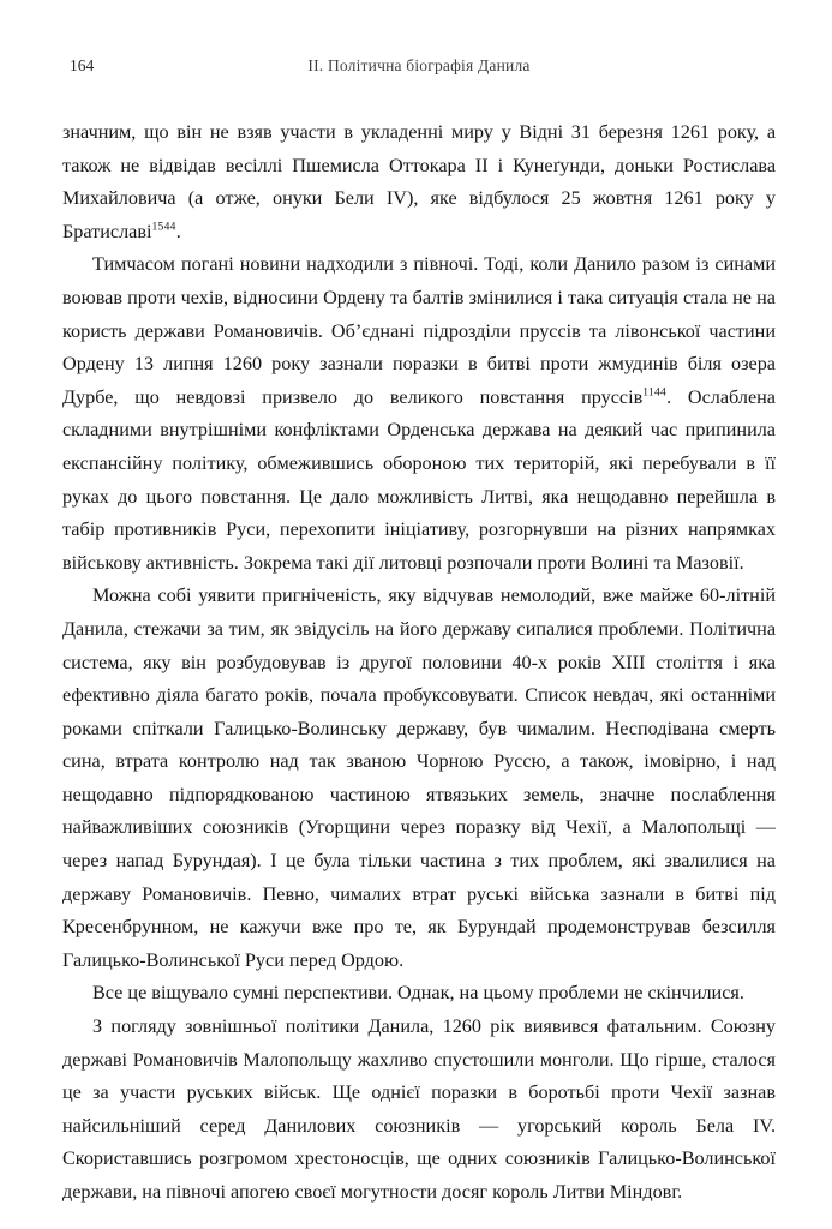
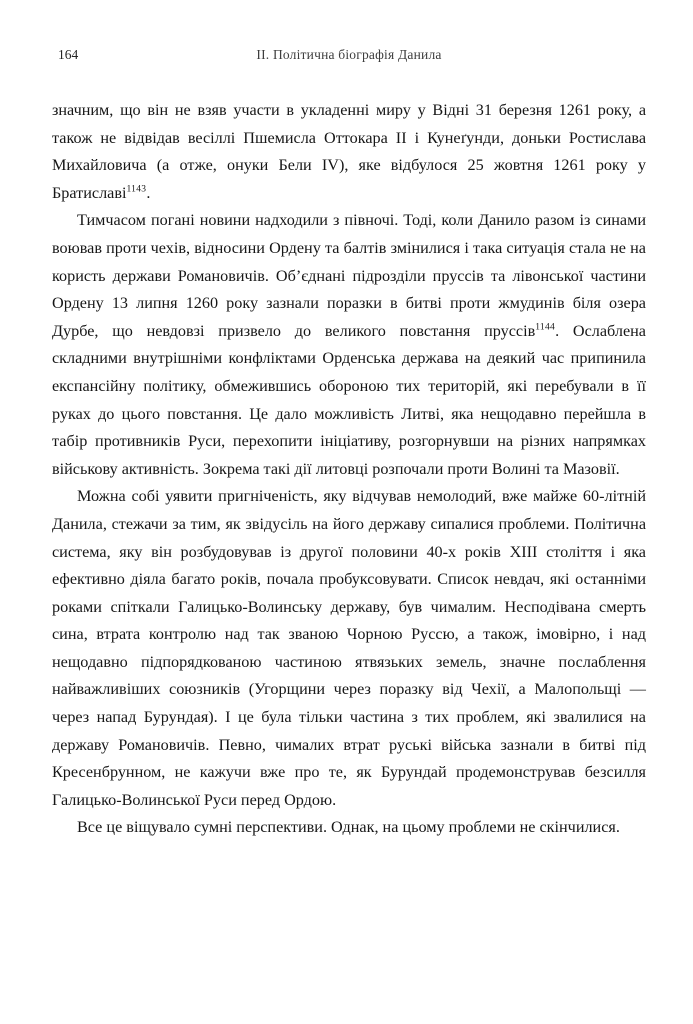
  164
  ІІ. Політична біографія Данила
- значним, що він не взяв участи в укладенні миру у Відні 31 березня 1261 року, а також не відвідав весіллі Пшемисла Оттокара ІІ і Кунеґунди, доньки Ростислава Михайловича (а отже, онуки Бели IV), яке відбулося 25 жовтня 1261 року у Братиславі1544.
+ значним, що він не взяв участи в укладенні миру у Відні 31 березня 1261 року, а також не відвідав весіллі Пшемисла Оттокара ІІ і Кунеґунди, доньки Ростислава Михайловича (а отже, онуки Бели IV), яке відбулося 25 жовтня 1261 року у Братиславі1143.
  Тимчасом погані новини надходили з півночі. Тоді, коли Данило разом із синами воював проти чехів, відносини Ордену та балтів змінилися і така ситуація стала не на користь держави Романовичів. Об’єднані підрозділи пруссів та лівонської частини Ордену 13 липня 1260 року зазнали поразки в битві проти жмудинів біля озера Дурбе, що невдовзі призвело до великого повстання пруссів1144. Ослаблена складними внутрішніми конфліктами Орденська держава на деякий час припинила експансійну політику, обмежившись обороною тих територій, які перебували в її руках до цього повстання. Це дало можливість Литві, яка нещодавно перейшла в табір противників Руси, перехопити ініціативу, розгорнувши на різних напрямках військову активність. Зокрема такі дії литовці розпочали проти Волині та Мазовії.
  Можна собі уявити пригніченість, яку відчував немолодий, вже майже 60-літній Данила, стежачи за тим, як звідусіль на його державу сипалися проблеми. Політична система, яку він розбудовував із другої половини 40-х років ХІІІ століття і яка ефективно діяла багато років, почала пробуксовувати. Список невдач, які останніми роками спіткали Галицько-Волинську державу, був чималим. Несподівана смерть сина, втрата контролю над так званою Чорною Руссю, а також, імовірно, і над нещодавно підпорядкованою частиною ятвязьких земель, значне послаблення найважливіших союзників (Угорщини через поразку від Чехії, а Малопольщі — через напад Бурундая). І це була тільки частина з тих проблем, які звалилися на державу Романовичів. Певно, чималих втрат руські війська зазнали в битві під Кресенбрунном, не кажучи вже про те, як Бурундай продемонстрував безсилля Галицько-Волинської Руси перед Ордою.
  Все це віщувало сумні перспективи. Однак, на цьому проблеми не скінчилися.
- З погляду зовнішньої політики Данила, 1260 рік виявився фатальним. Союзну державі Романовичів Малопольщу жахливо спустошили монголи. Що гірше, сталося це за участи руських військ. Ще однієї поразки в боротьбі проти Чехії зазнав найсильніший серед Данилових союзників — угорський король Бела IV. Скориставшись розгромом хрестоносців, ще одних союзників Галицько-Волинської держави, на півночі апогею своєї могутности досяг король Литви Міндовг.
